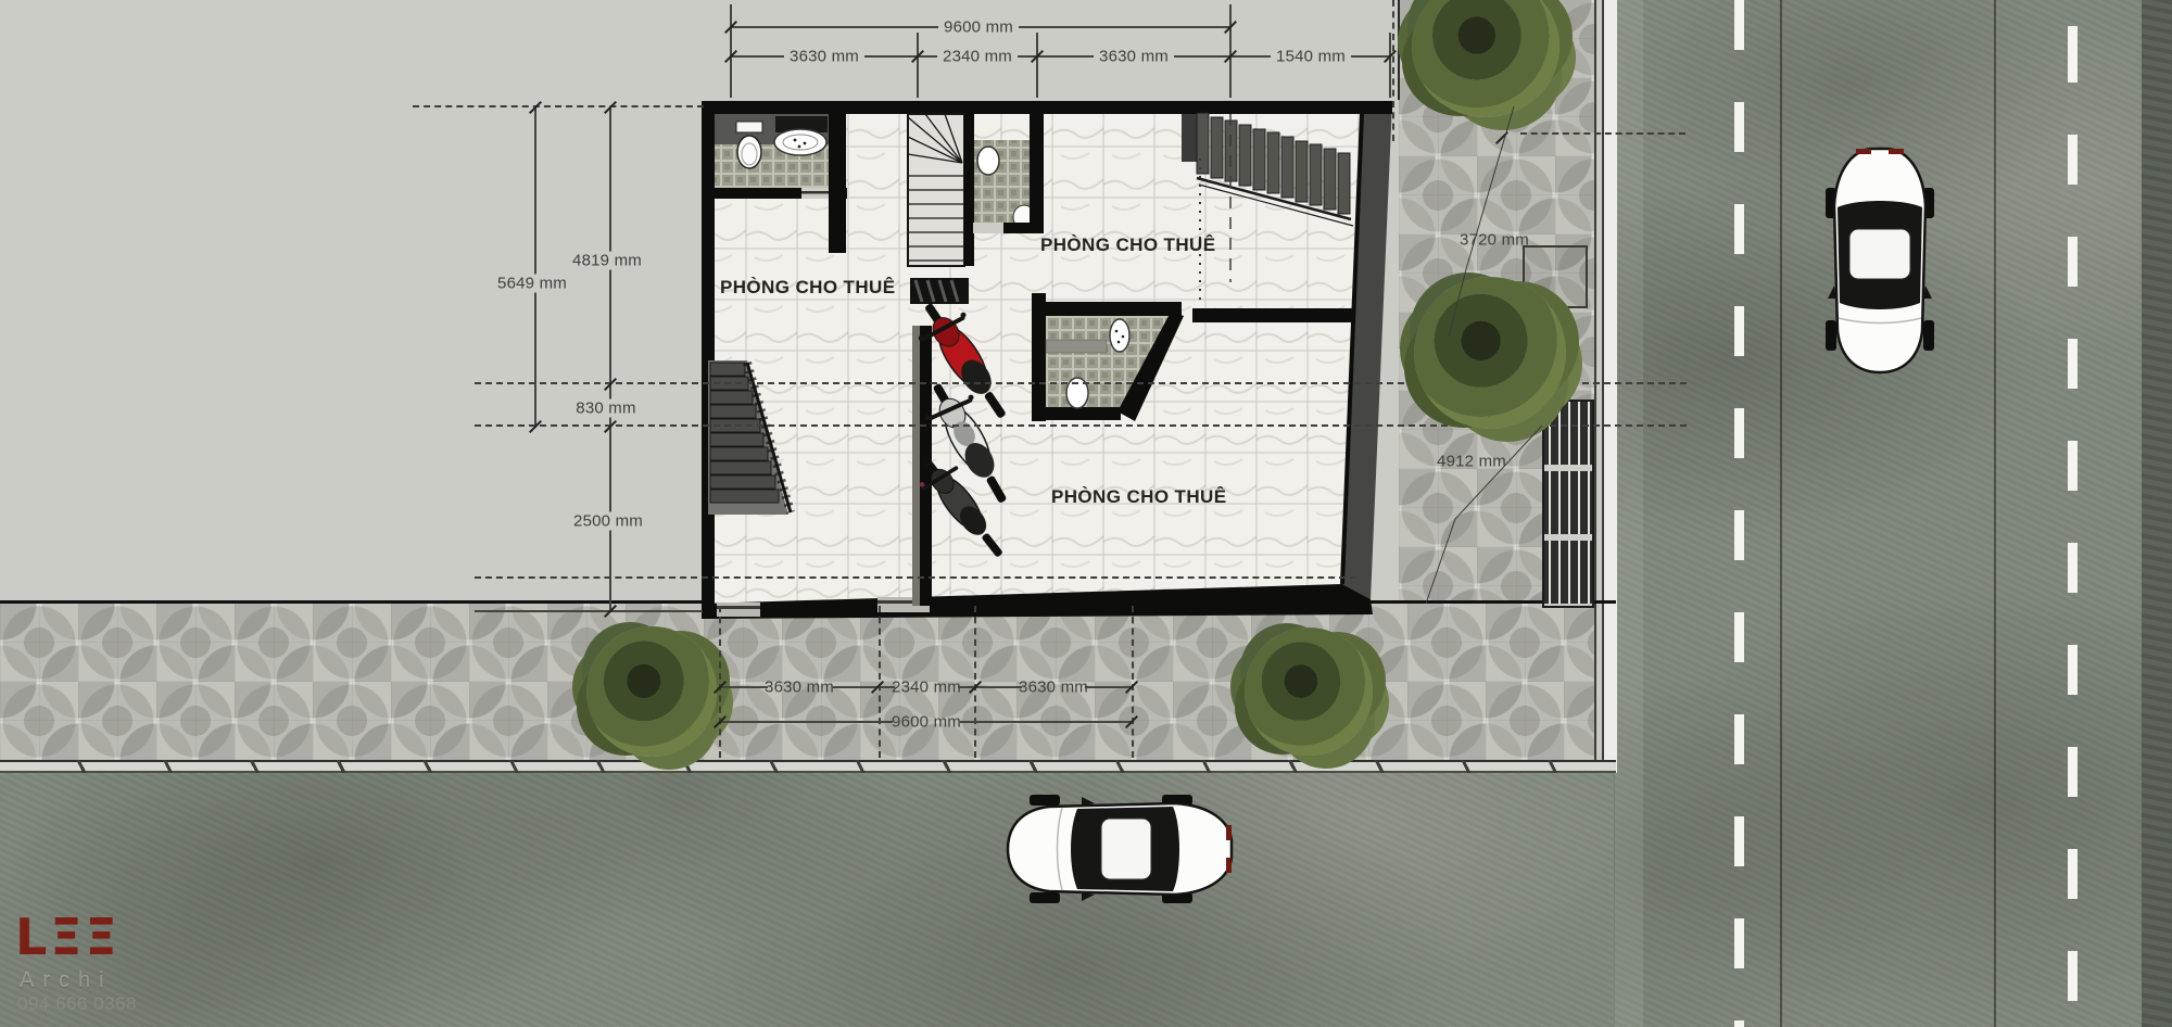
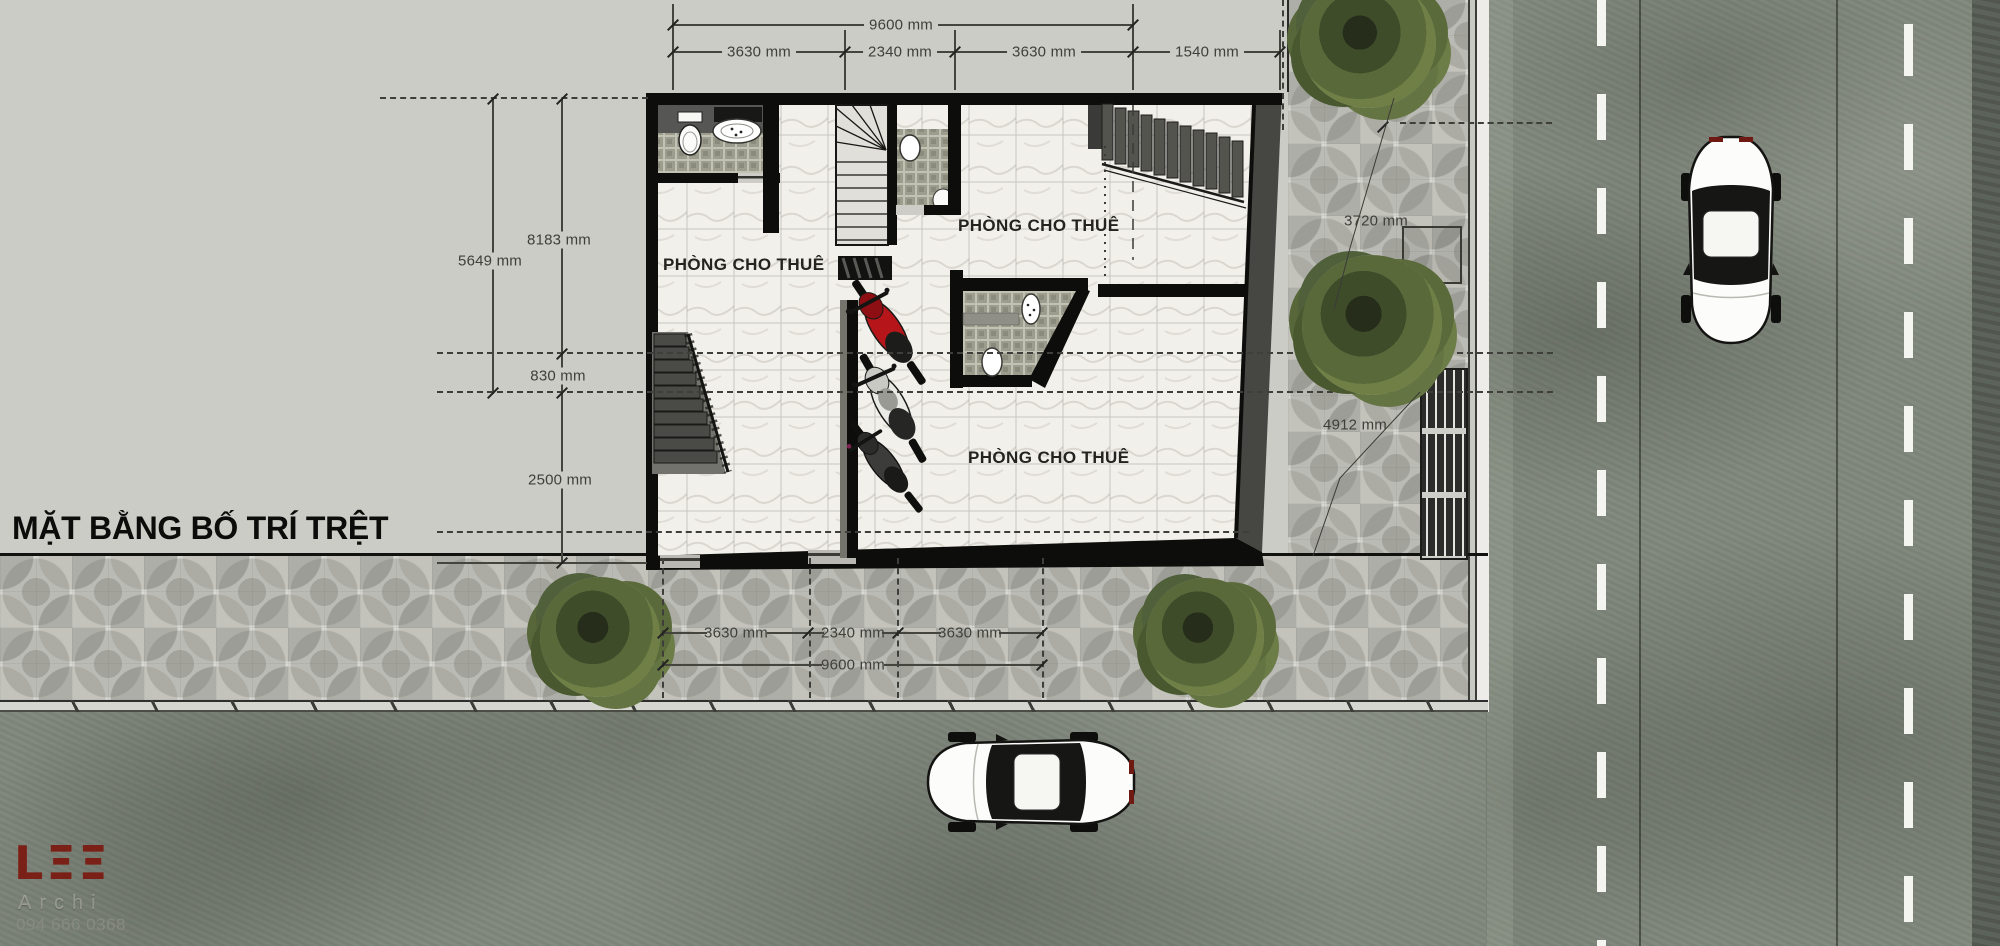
  9600 mm
  3630 mm
  2340 mm
  3630 mm
  1540 mm
- 4819 mm
+ 8183 mm
  5649 mm
  830 mm
  2500 mm
  3720 mm
  4912 mm
  3630 mm
  2340 mm
  3630 mm
  9600 mm
  PHÒNG CHO THUÊ
  PHÒNG CHO THUÊ
  PHÒNG CHO THUÊ
+ MẶT BẰNG BỐ TRÍ TRỆT
  LΞΞ
  Archi
  094 666 0368
